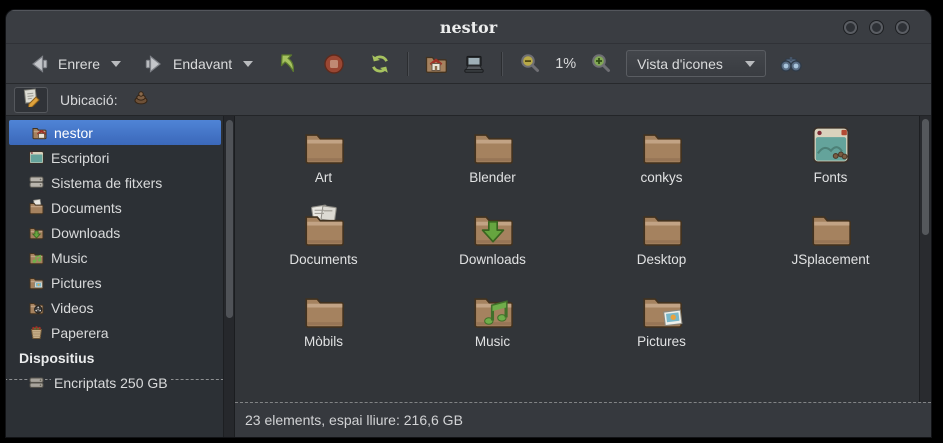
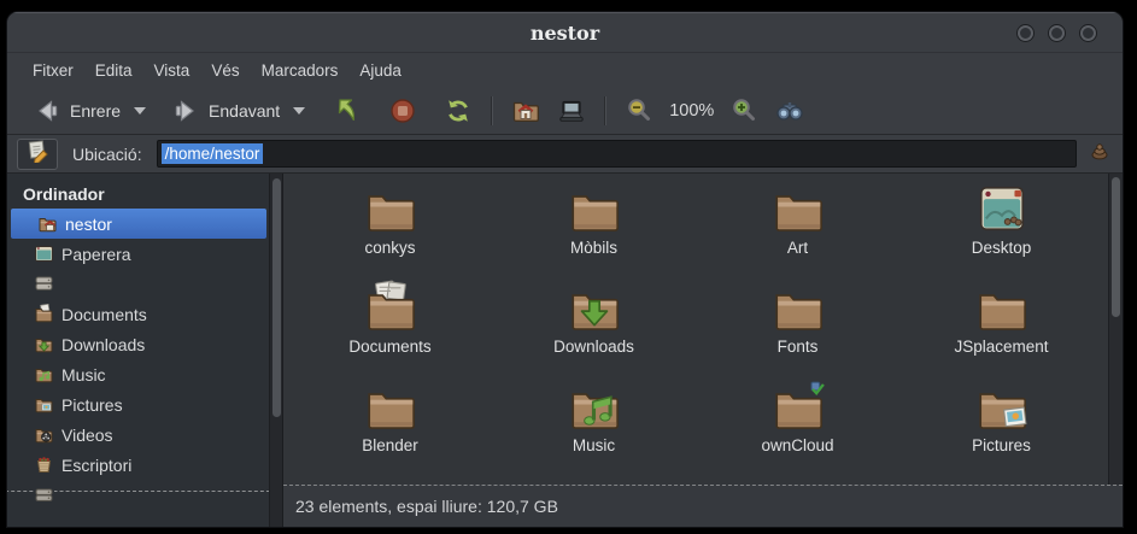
  nestor
+ Fitxer
+ Edita
+ Vista
+ Vés
+ Marcadors
+ Ajuda
  Enrere
  Endavant
- 1%
+ 100%
- Vista d'icones
  Ubicació:
+ /home/nestor
+ Ordinador
  nestor
- Escriptori
+ Paperera
- Sistema de fitxers
  Documents
  Downloads
  Music
  Pictures
  Videos
- Paperera
+ Escriptori
- Dispositius
- Encriptats 250 GB
- Art
+ conkys
- Blender
+ Mòbils
- conkys
+ Art
- Fonts
+ Desktop
  Documents
  Downloads
- Desktop
+ Fonts
  JSplacement
- Mòbils
+ Blender
  Music
+ ownCloud
  Pictures
- 23 elements, espai lliure: 216,6 GB
+ 23 elements, espai lliure: 120,7 GB
